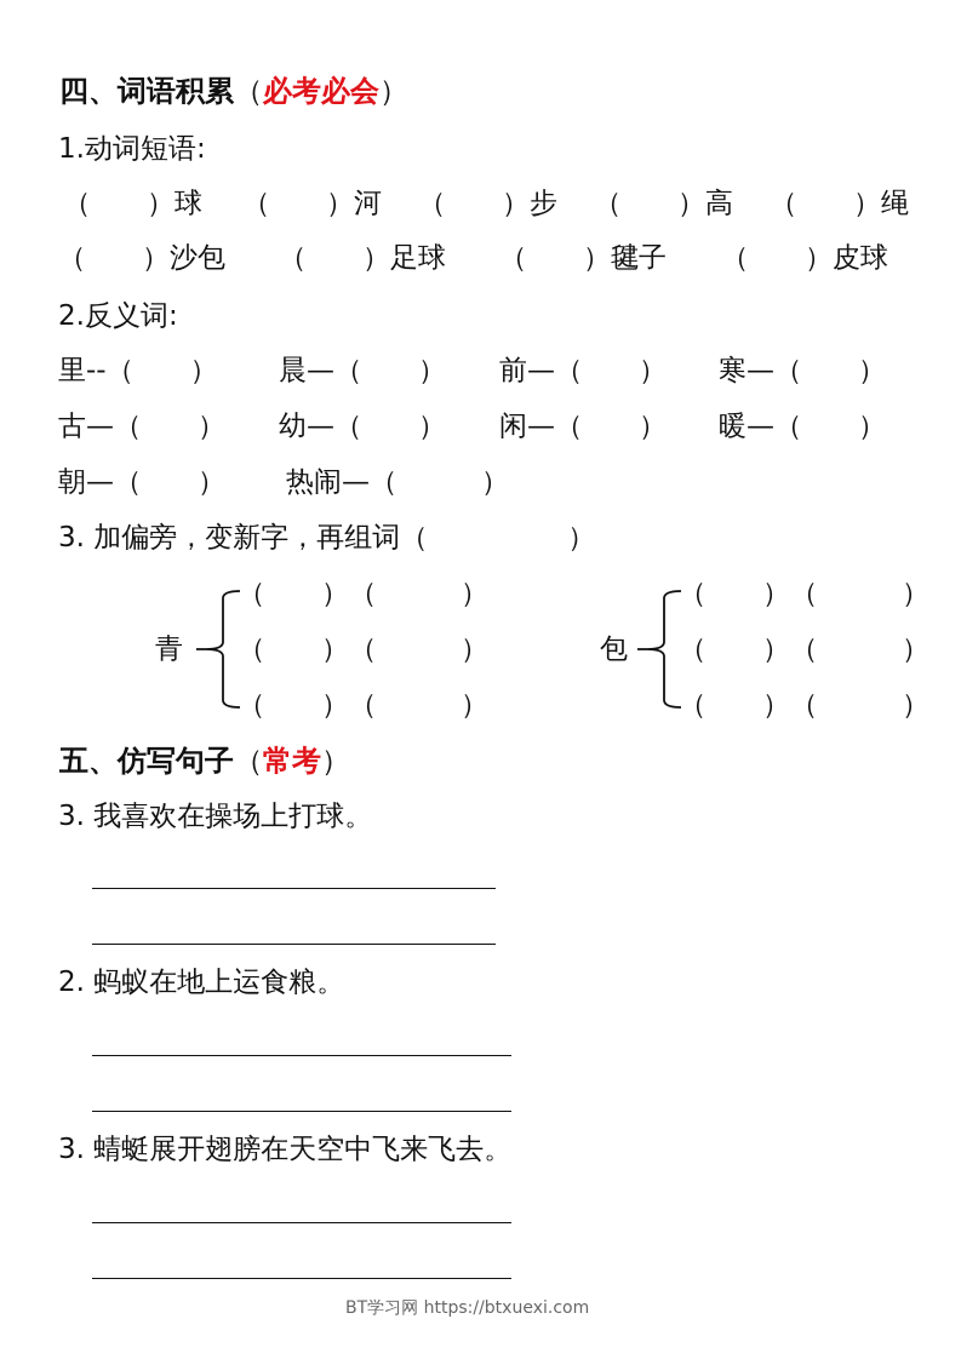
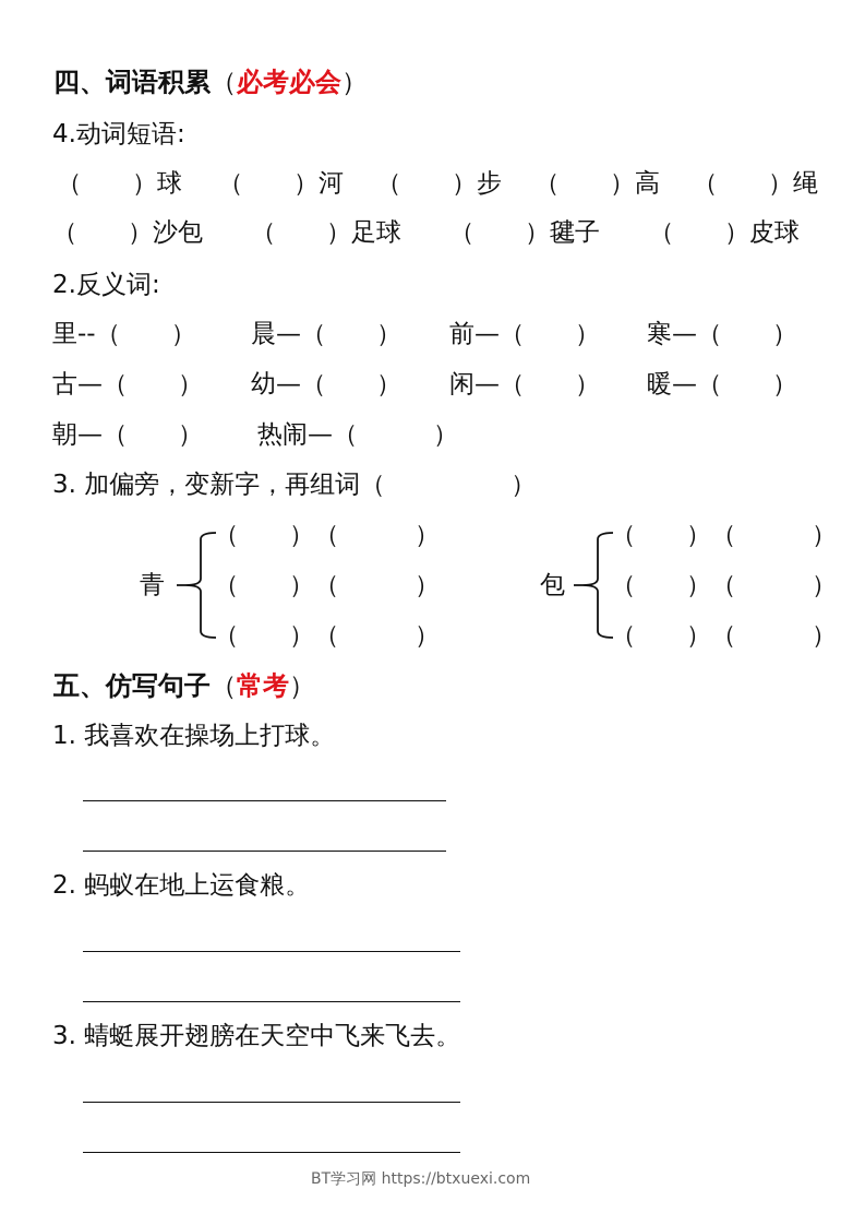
  四、词语积累（必考必会）
- 1.动词短语:
+ 4.动词短语:
  （ ）球
  （ ）河
  （ ）步
  （ ）高
  （ ）绳
  （ ）沙包
  （ ）足球
  （ ）毽子
  （ ）皮球
  2.反义词:
  里--（ ）
  晨—（ ）
  前—（ ）
  寒—（ ）
  古—（ ）
  幼—（ ）
  闲—（ ）
  暖—（ ）
  朝—（ ）
  热闹—（ ）
  3. 加偏旁，变新字，再组词（ ）
  青
  （ ）（ ）
  （ ）（ ）
  （ ）（ ）
  包
  （ ）（ ）
  （ ）（ ）
  （ ）（ ）
  五、仿写句子（常考）
- 3. 我喜欢在操场上打球。
+ 1. 我喜欢在操场上打球。
  2. 蚂蚁在地上运食粮。
  3. 蜻蜓展开翅膀在天空中飞来飞去。
  BT学习网 https://btxuexi.com
